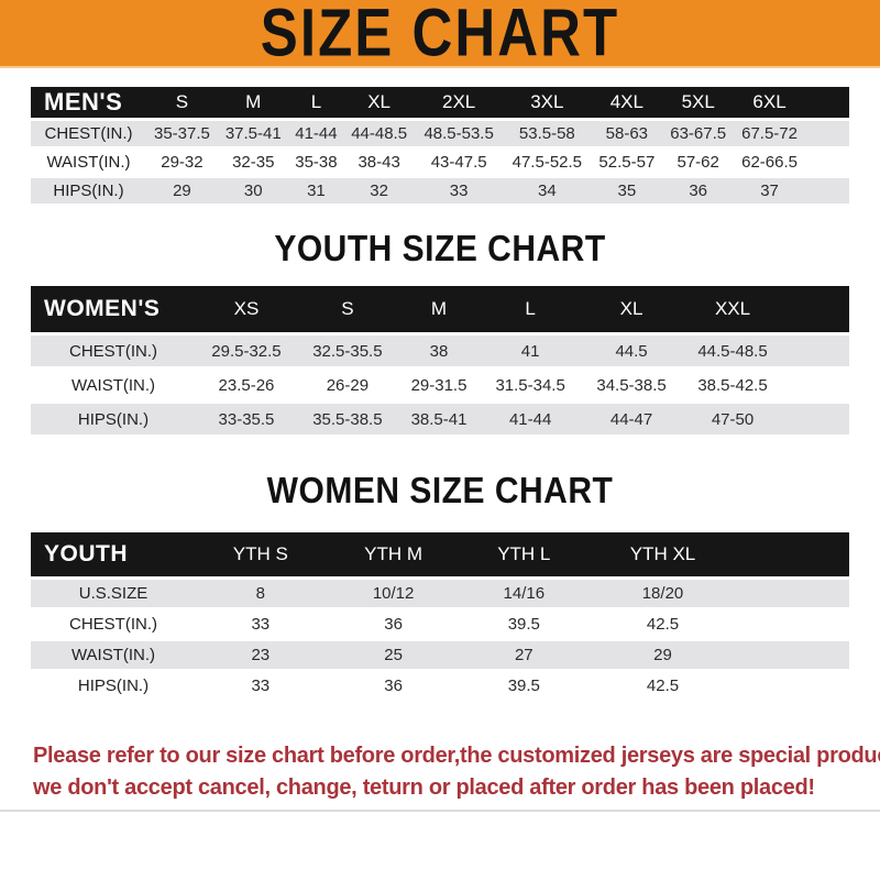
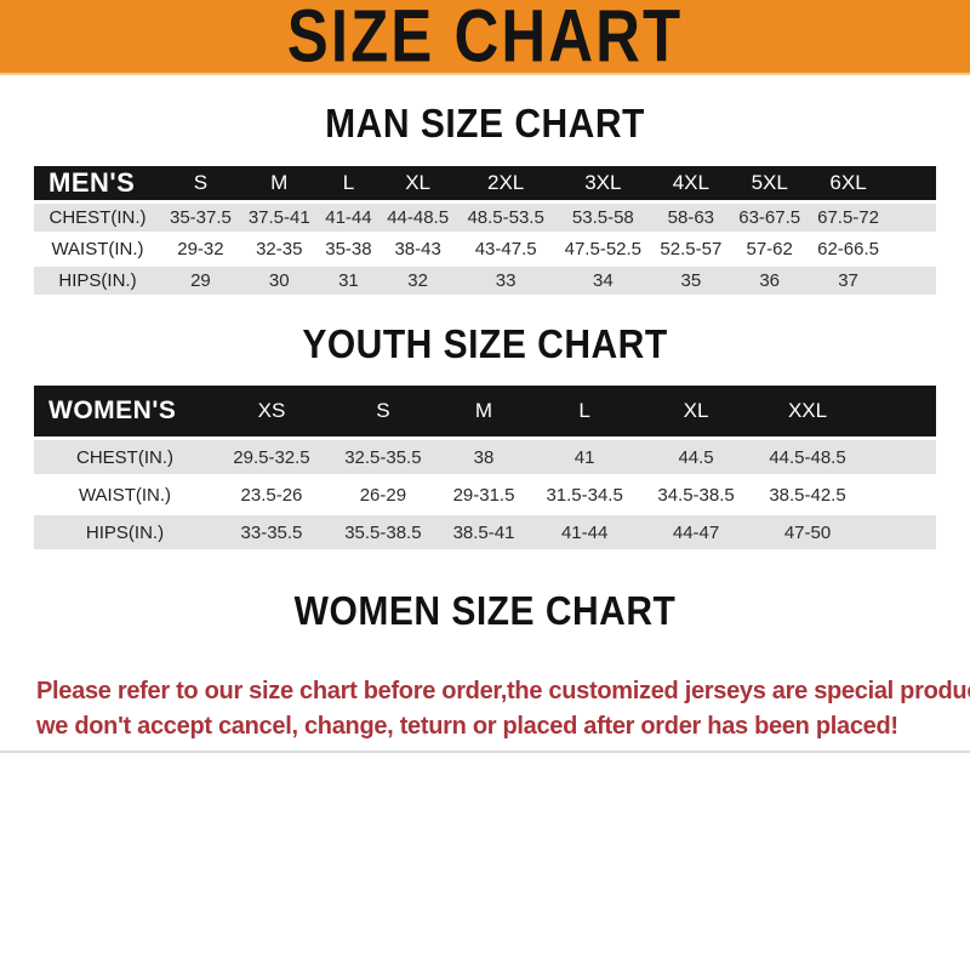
  SIZE CHART
+ MAN SIZE CHART
  MEN'S	S	M	L	XL	2XL	3XL	4XL	5XL	6XL
  CHEST(IN.)	35-37.5	37.5-41	41-44	44-48.5	48.5-53.5	53.5-58	58-63	63-67.5	67.5-72
  WAIST(IN.)	29-32	32-35	35-38	38-43	43-47.5	47.5-52.5	52.5-57	57-62	62-66.5
  HIPS(IN.)	29	30	31	32	33	34	35	36	37
  YOUTH SIZE CHART
  WOMEN'S	XS	S	M	L	XL	XXL
  CHEST(IN.)	29.5-32.5	32.5-35.5	38	41	44.5	44.5-48.5
  WAIST(IN.)	23.5-26	26-29	29-31.5	31.5-34.5	34.5-38.5	38.5-42.5
  HIPS(IN.)	33-35.5	35.5-38.5	38.5-41	41-44	44-47	47-50
  WOMEN SIZE CHART
- YOUTH	YTH S	YTH M	YTH L	YTH XL
- U.S.SIZE	8	10/12	14/16	18/20
- CHEST(IN.)	33	36	39.5	42.5
- WAIST(IN.)	23	25	27	29
- HIPS(IN.)	33	36	39.5	42.5
  Please refer to our size chart before order,the customized jerseys are special produ
  we don't accept cancel, change, teturn or placed after order has been placed!
